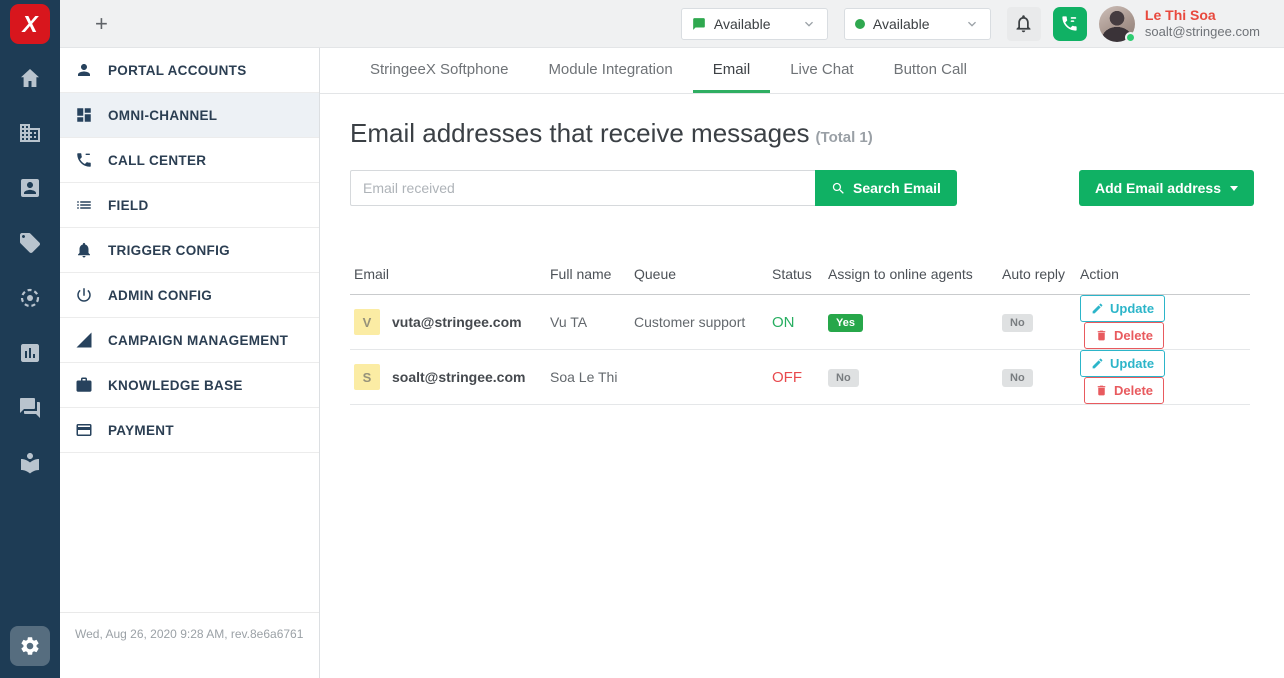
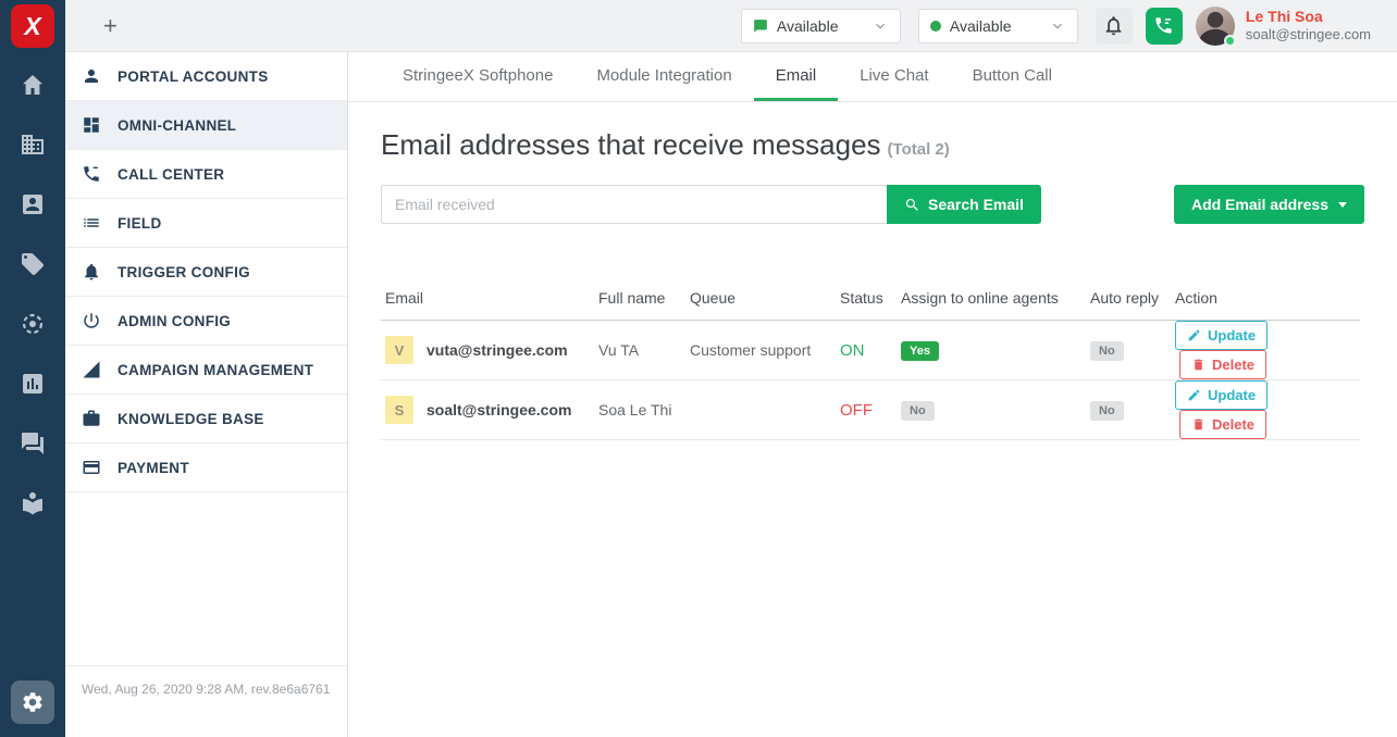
  X
  +
  Available
  Available
  Le Thi Soa
  soalt@stringee.com
  PORTAL ACCOUNTS
  OMNI-CHANNEL
  CALL CENTER
  FIELD
  TRIGGER CONFIG
  ADMIN CONFIG
  CAMPAIGN MANAGEMENT
  KNOWLEDGE BASE
  PAYMENT
  Wed, Aug 26, 2020 9:28 AM, rev.8e6a6761
  StringeeX Softphone
  Module Integration
  Email
  Live Chat
  Button Call
- Email addresses that receive messages (Total 1)
+ Email addresses that receive messages (Total 2)
  Email received
  Search Email
  Add Email address
  Email	Full name	Queue	Status	Assign to online agents	Auto reply	Action
  V vuta@stringee.com	Vu TA	Customer support	ON	Yes	No	Update Delete
  S soalt@stringee.com	Soa Le Thi		OFF	No	No	Update Delete
